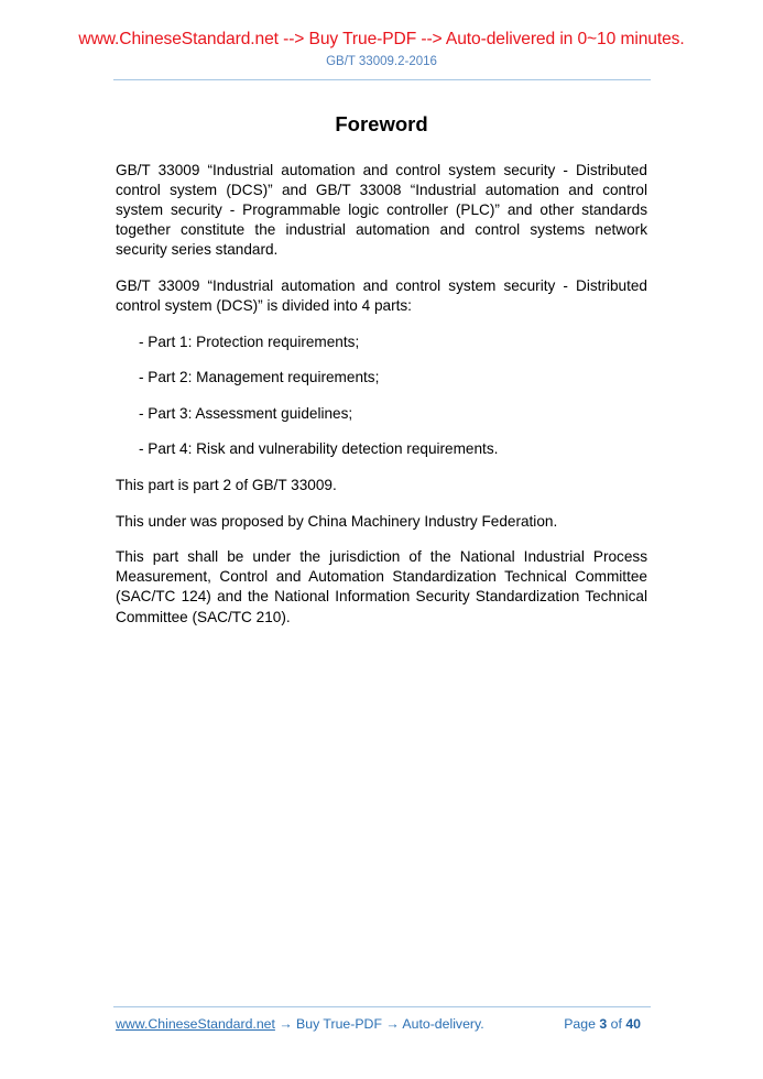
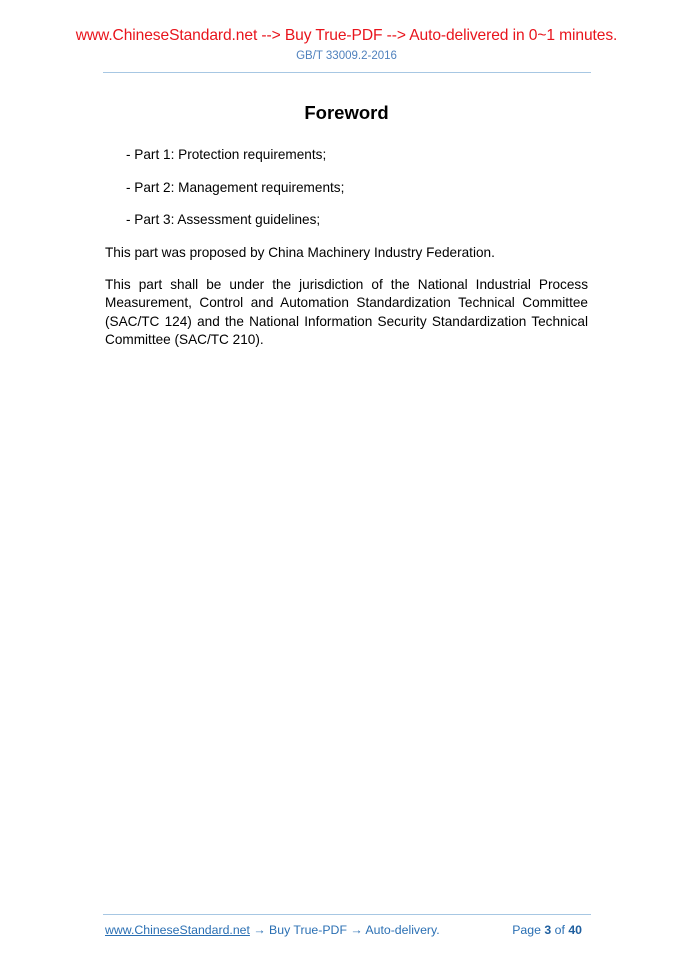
- www.ChineseStandard.net --> Buy True-PDF --> Auto-delivered in 0~10 minutes.
+ www.ChineseStandard.net --> Buy True-PDF --> Auto-delivered in 0~1 minutes.
  GB/T 33009.2-2016
  Foreword
- GB/T 33009 “Industrial automation and control system security - Distributed control system (DCS)” and GB/T 33008 “Industrial automation and control system security - Programmable logic controller (PLC)” and other standards together constitute the industrial automation and control systems network security series standard.
- GB/T 33009 “Industrial automation and control system security - Distributed control system (DCS)” is divided into 4 parts:
  - Part 1: Protection requirements;
  - Part 2: Management requirements;
  - Part 3: Assessment guidelines;
- - Part 4: Risk and vulnerability detection requirements.
- This part is part 2 of GB/T 33009.
- This under was proposed by China Machinery Industry Federation.
+ This part was proposed by China Machinery Industry Federation.
  This part shall be under the jurisdiction of the National Industrial Process Measurement, Control and Automation Standardization Technical Committee (SAC/TC 124) and the National Information Security Standardization Technical Committee (SAC/TC 210).
  www.ChineseStandard.net → Buy True-PDF → Auto-delivery.
  Page 3 of 40
